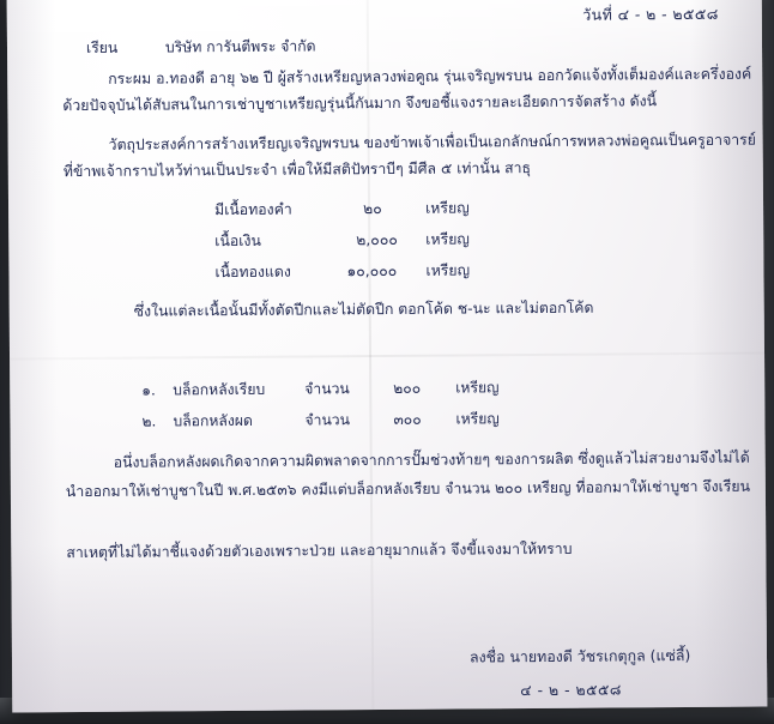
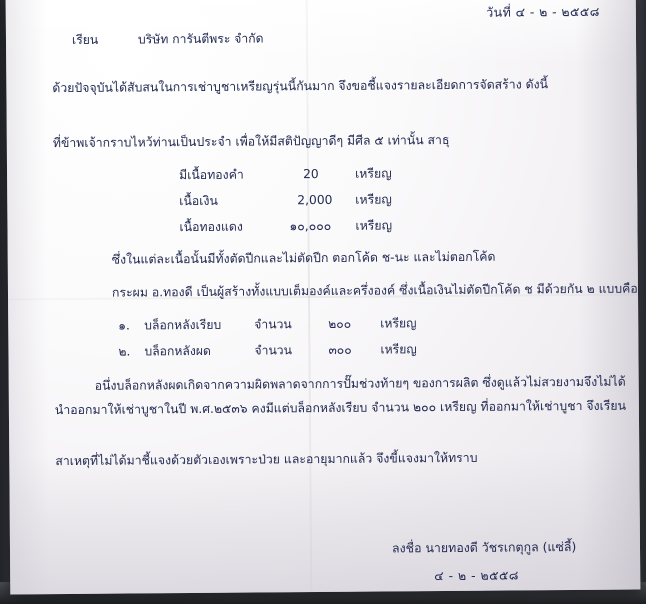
  วันที่ ๔ - ๒ - ๒๕๕๘
  เรียน
  บริษัท การันตีพระ จำกัด
- กระผม อ.ทองดี อายุ ๖๒ ปี ผู้สร้างเหรียญหลวงพ่อคูณ รุ่นเจริญพรบน ออกวัดแจ้งทั้งเต็มองค์และครึ่งองค์
  ด้วยปัจจุบันได้สับสนในการเช่าบูชาเหรียญรุ่นนี้กันมาก จึงขอชี้แจงรายละเอียดการจัดสร้าง ดังนี้
- วัตถุประสงค์การสร้างเหรียญเจริญพรบน ของข้าพเจ้าเพื่อเป็นเอกลักษณ์การพหลวงพ่อคูณเป็นครูอาจารย์
- ที่ข้าพเจ้ากราบไหว้ท่านเป็นประจำ เพื่อให้มีสติปัทราบีๆ มีศีล ๕ เท่านั้น สาธุ
+ ที่ข้าพเจ้ากราบไหว้ท่านเป็นประจำ เพื่อให้มีสติปัญญาดีๆ มีศีล ๕ เท่านั้น สาธุ
  มีเนื้อทองคำ
- ๒๐
+ 20
  เหรียญ
  เนื้อเงิน
- ๒,๐๐๐
+ 2,000
  เหรียญ
  เนื้อทองแดง
  ๑๐,๐๐๐
  เหรียญ
  ซึ่งในแต่ละเนื้อนั้นมีทั้งตัดปีกและไม่ตัดปีก ตอกโค้ด ช-นะ และไม่ตอกโค้ด
+ กระผม อ.ทองดี เป็นผู้สร้างทั้งแบบเต็มองค์และครึ่งองค์ ซึ่งเนื้อเงินไม่ตัดปีกโค้ด ช มีด้วยกัน ๒ แบบคือ
  ๑.
  บล็อกหลังเรียบ
  จำนวน
  ๒๐๐
  เหรียญ
  ๒.
  บล็อกหลังผด
  จำนวน
  ๓๐๐
  เหรียญ
  อนึ่งบล็อกหลังผดเกิดจากความผิดพลาดจากการปั๊มช่วงท้ายๆ ของการผลิต ซึ่งดูแล้วไม่สวยงามจึงไม่ได้
  นำออกมาให้เช่าบูชาในปี พ.ศ.๒๕๓๖ คงมีแต่บล็อกหลังเรียบ จำนวน ๒๐๐ เหรียญ ที่ออกมาให้เช่าบูชา จึงเรียน
  สาเหตุที่ไม่ได้มาชี้แจงด้วยตัวเองเพราะป่วย และอายุมากแล้ว จึงขี้แจงมาให้ทราบ
  ลงชื่อ นายทองดี วัชรเกตุกูล (แซ่ลี้)
  ๔ - ๒ - ๒๕๕๘
